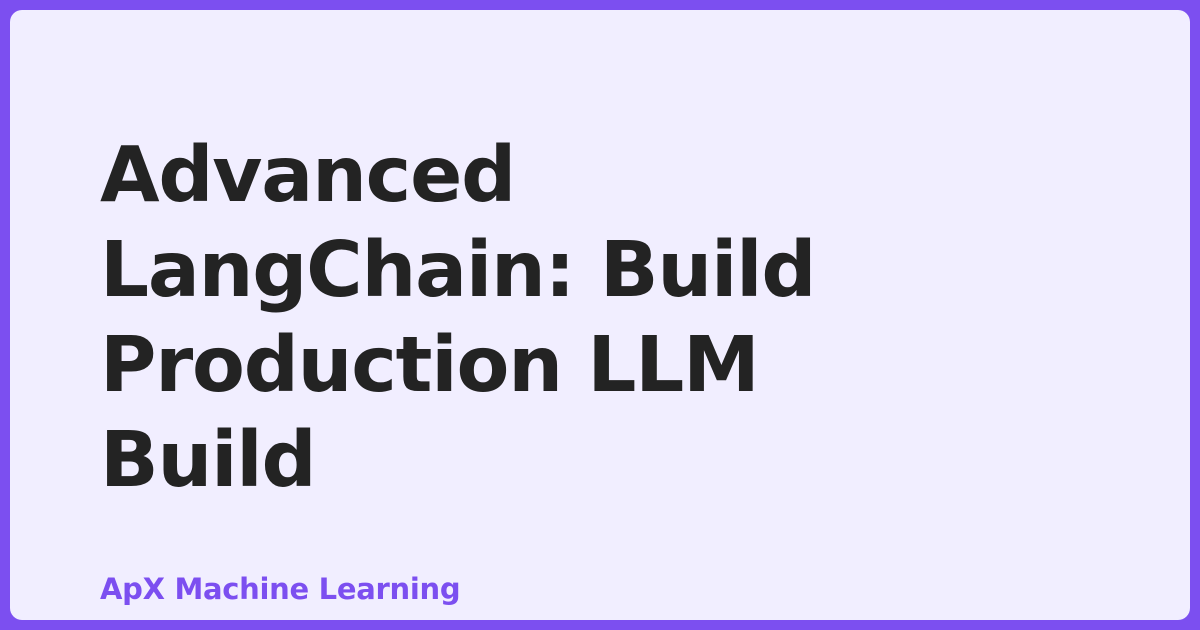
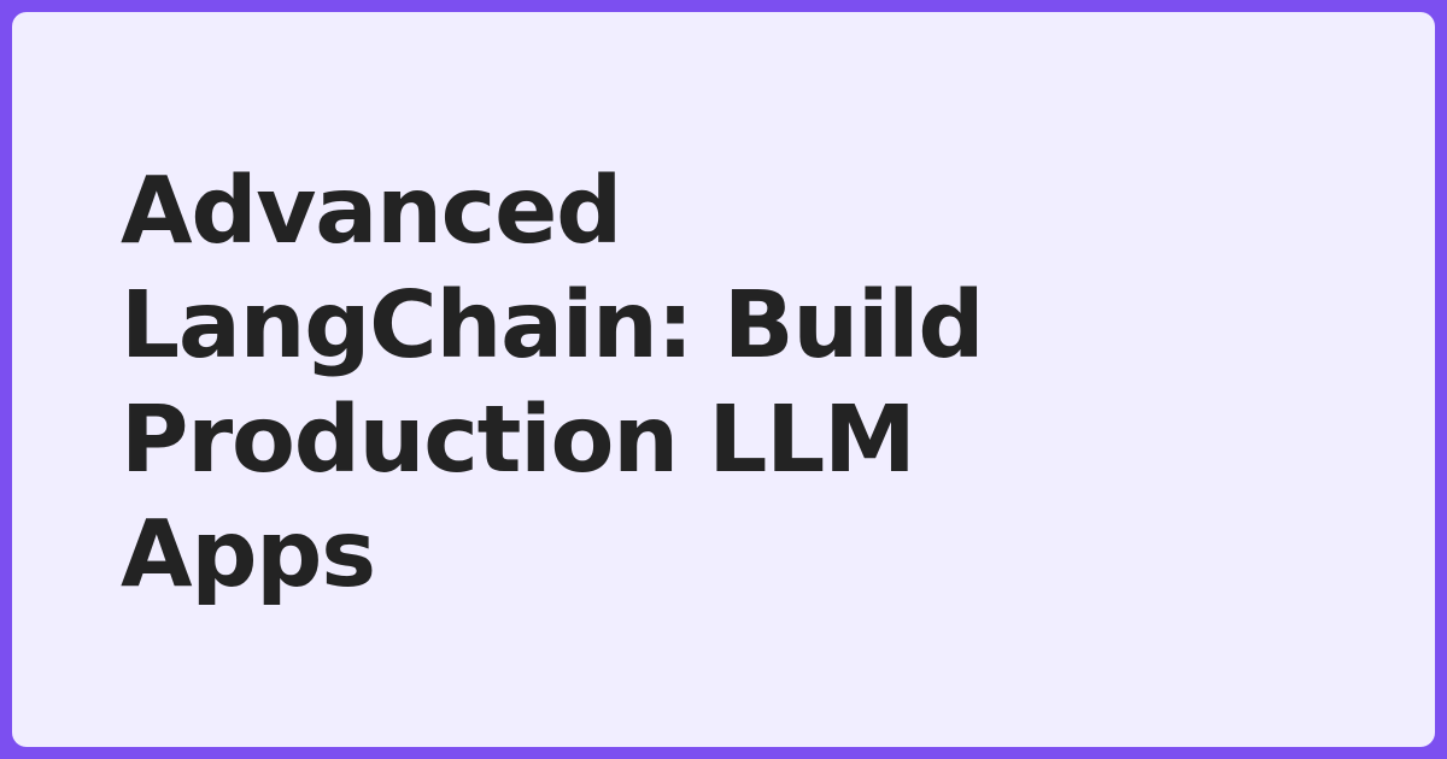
- Advanced LangChain: Build Production LLM Build
+ Advanced LangChain: Build Production LLM Apps
- ApX Machine Learning
